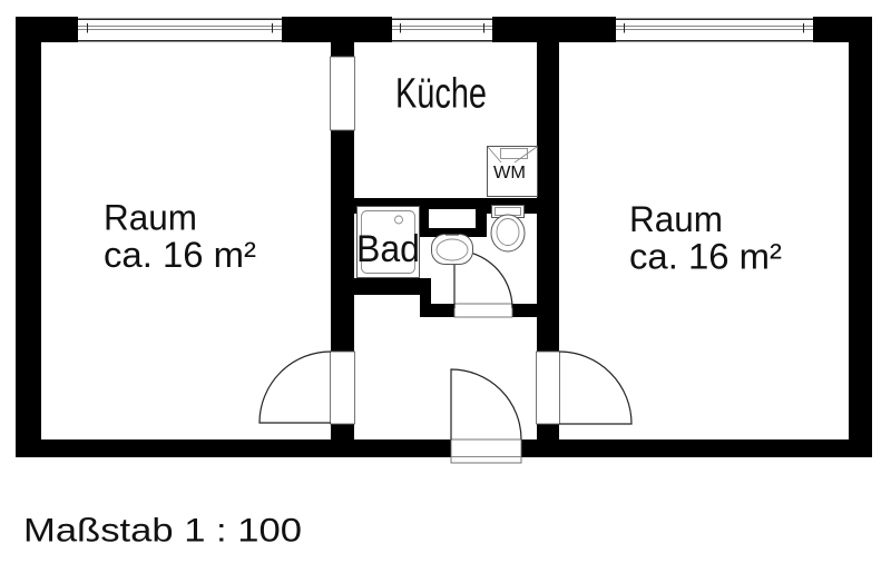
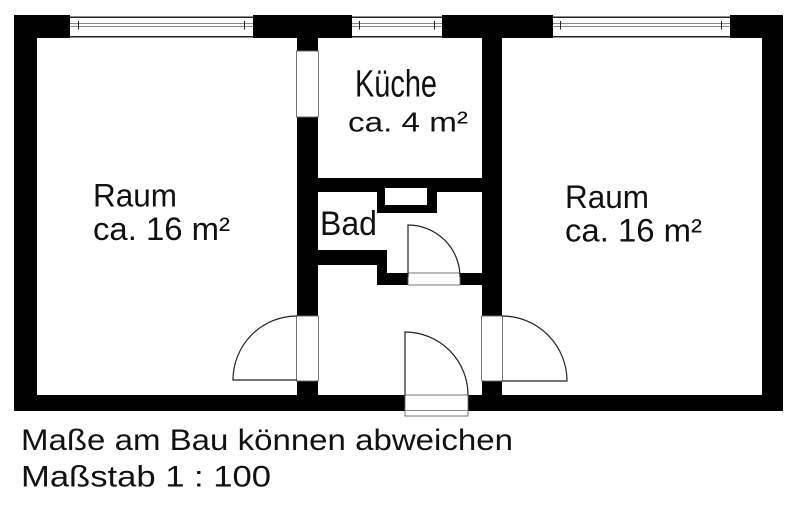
- WM
  Raum
  ca. 16 m²
  Küche
+ ca. 4 m²
  Raum
  ca. 16 m²
  Bad
+ Maße am Bau können abweichen
  Maßstab 1 : 100
